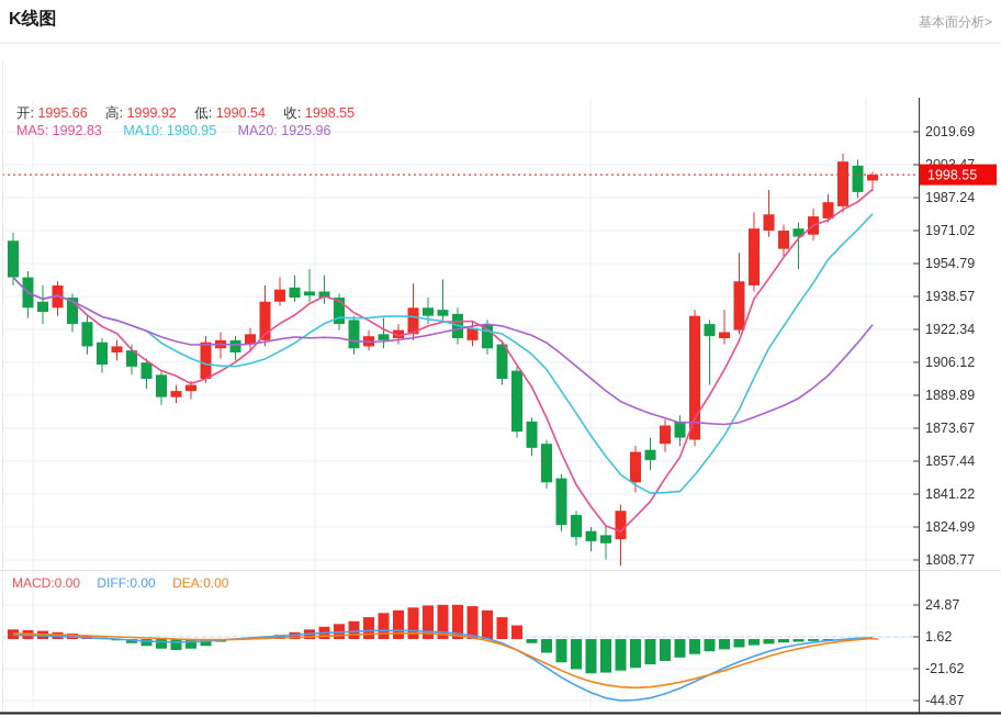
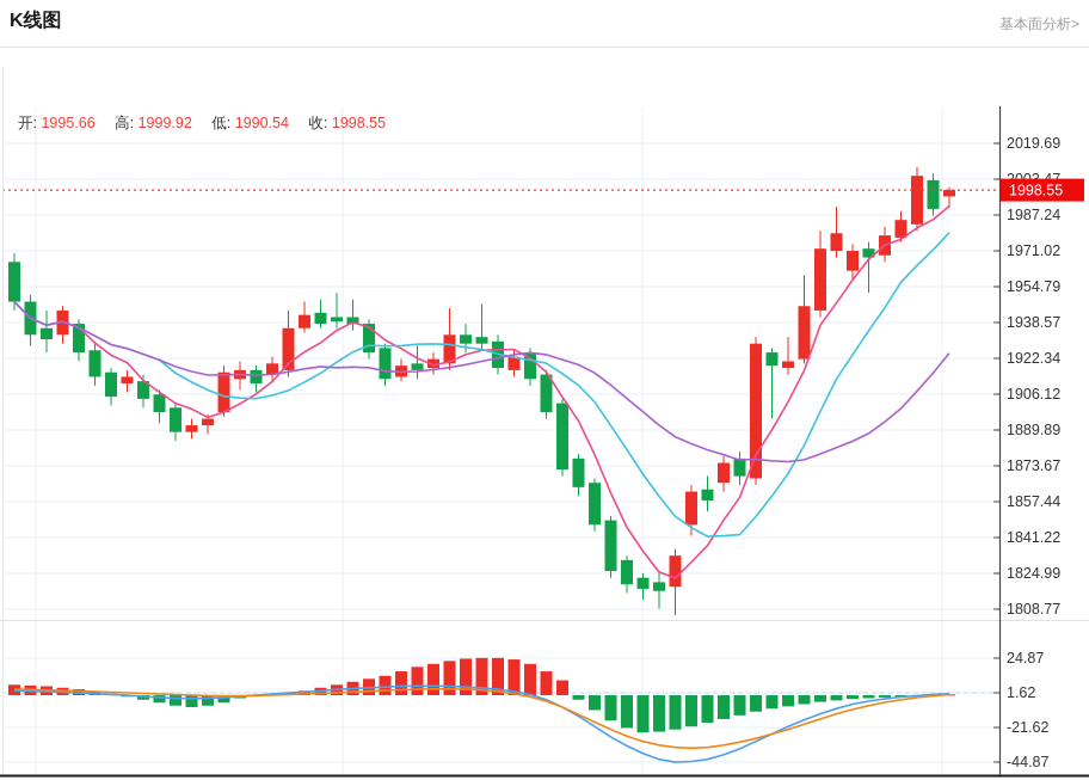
  2019.69
  1987.24
  1971.02
  1954.79
  1938.57
  1922.34
  1906.12
  1889.89
  1873.67
  1857.44
  1841.22
  1824.99
  1808.77
  24.87
  1.62
  -21.62
  -44.87
  1998.55
  K线图
  基本面分析>
  开: 1995.66 高: 1999.92 低: 1990.54 收: 1998.55
- MA5: 1992.83 MA10: 1980.95 MA20: 1925.96
- MACD:0.00 DIFF:0.00 DEA:0.00
